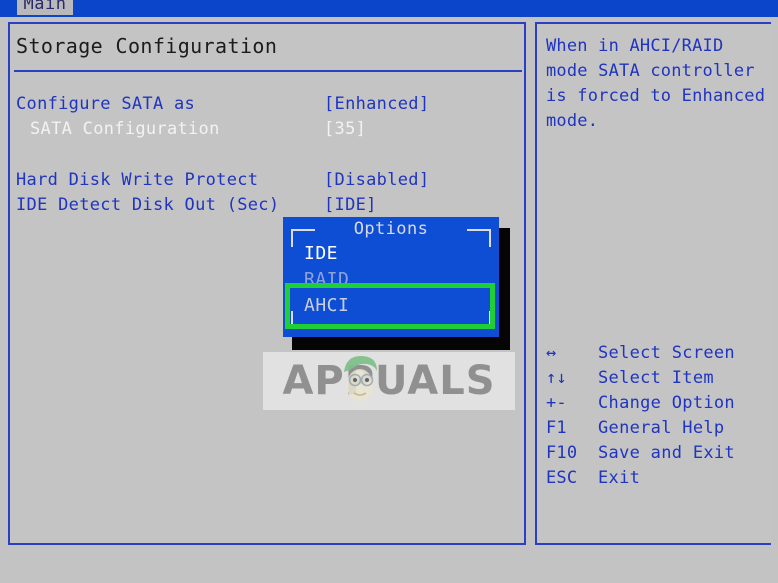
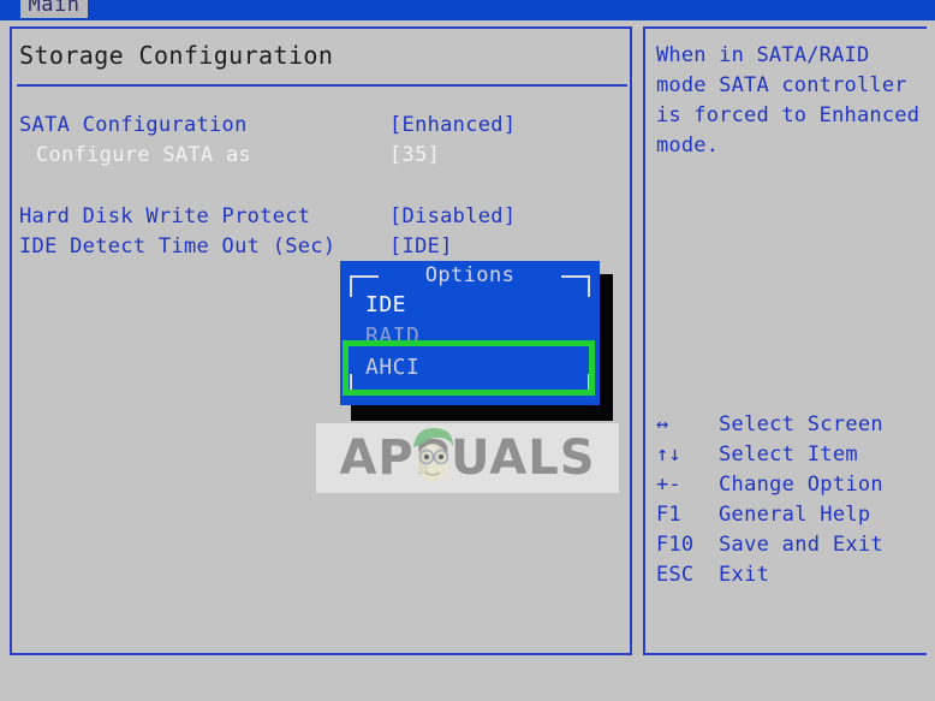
  Main
  Storage Configuration
- Configure SATA as
+ SATA Configuration
  [Enhanced]
- SATA Configuration
+ Configure SATA as
  [35]
  Hard Disk Write Protect
  [Disabled]
- IDE Detect Disk Out (Sec)
+ IDE Detect Time Out (Sec)
  [IDE]
  Options
  IDE
  RAID
  AHCI
- When in AHCI/RAID mode SATA controller is forced to Enhanced mode.
+ When in SATA/RAID mode SATA controller is forced to Enhanced mode.
  ↔
  Select Screen
  ↑↓
  Select Item
  +-
  Change Option
  F1
  General Help
  F10
  Save and Exit
  ESC
  Exit
  APUALS
